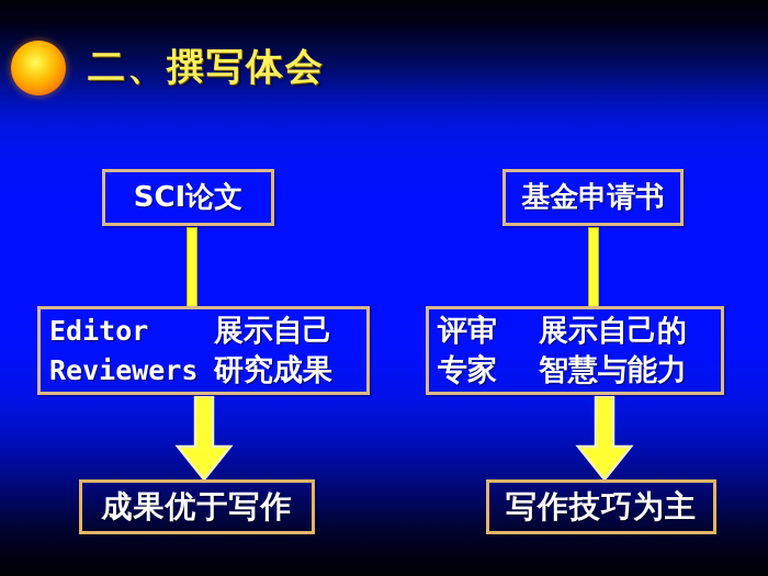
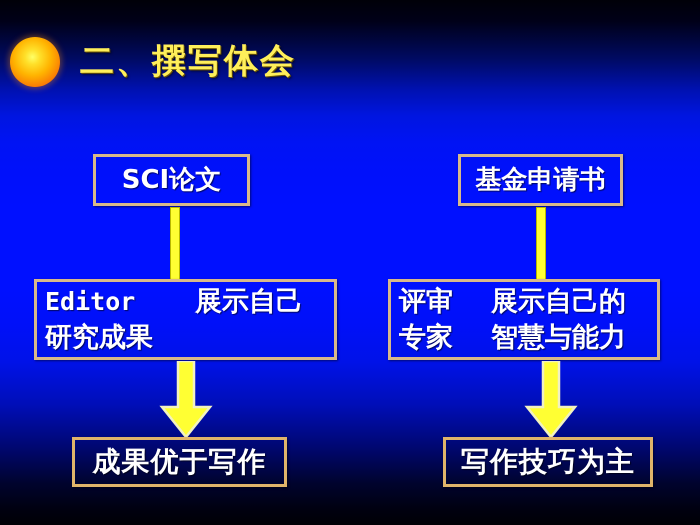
  二、撰写体会
  SCI论文
  Editor
  展示自己
- Reviewers
  研究成果
  成果优于写作
  基金申请书
  评审
  展示自己的
  专家
  智慧与能力
  写作技巧为主
